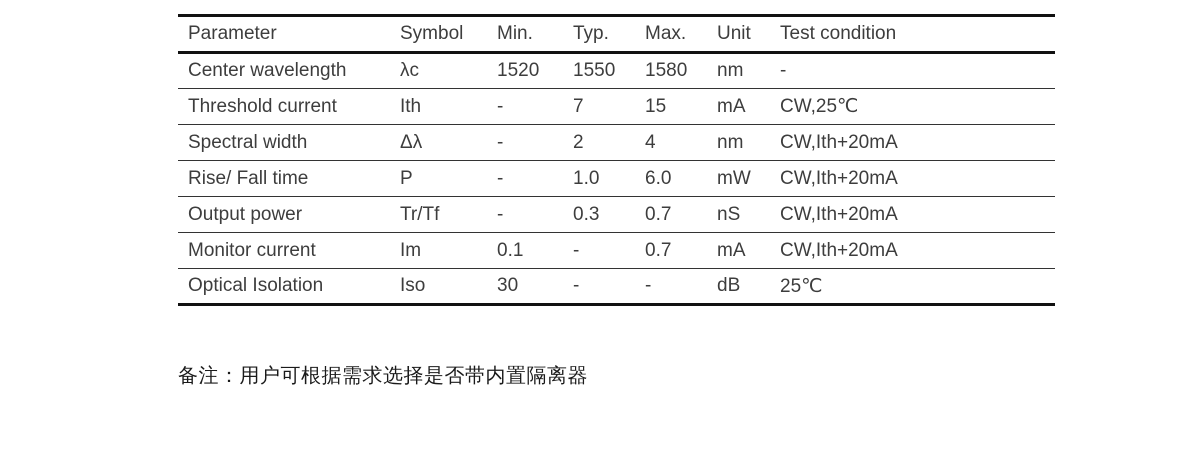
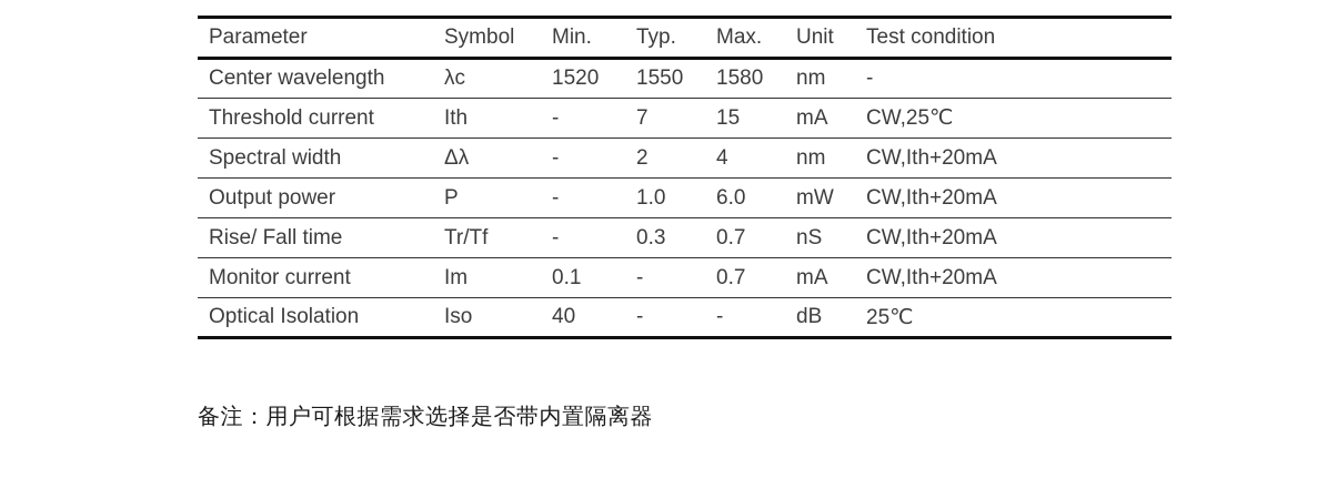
  Parameter	Symbol	Min.	Typ.	Max.	Unit	Test condition
  Center wavelength	λc	1520	1550	1580	nm	-
  Threshold current	Ith	-	7	15	mA	CW,25℃
  Spectral width	Δλ	-	2	4	nm	CW,Ith+20mA
- Rise/ Fall time	P	-	1.0	6.0	mW	CW,Ith+20mA
+ Output power	P	-	1.0	6.0	mW	CW,Ith+20mA
- Output power	Tr/Tf	-	0.3	0.7	nS	CW,Ith+20mA
+ Rise/ Fall time	Tr/Tf	-	0.3	0.7	nS	CW,Ith+20mA
  Monitor current	Im	0.1	-	0.7	mA	CW,Ith+20mA
- Optical Isolation	Iso	30	-	-	dB	25℃
+ Optical Isolation	Iso	40	-	-	dB	25℃
  备注：用户可根据需求选择是否带内置隔离器
